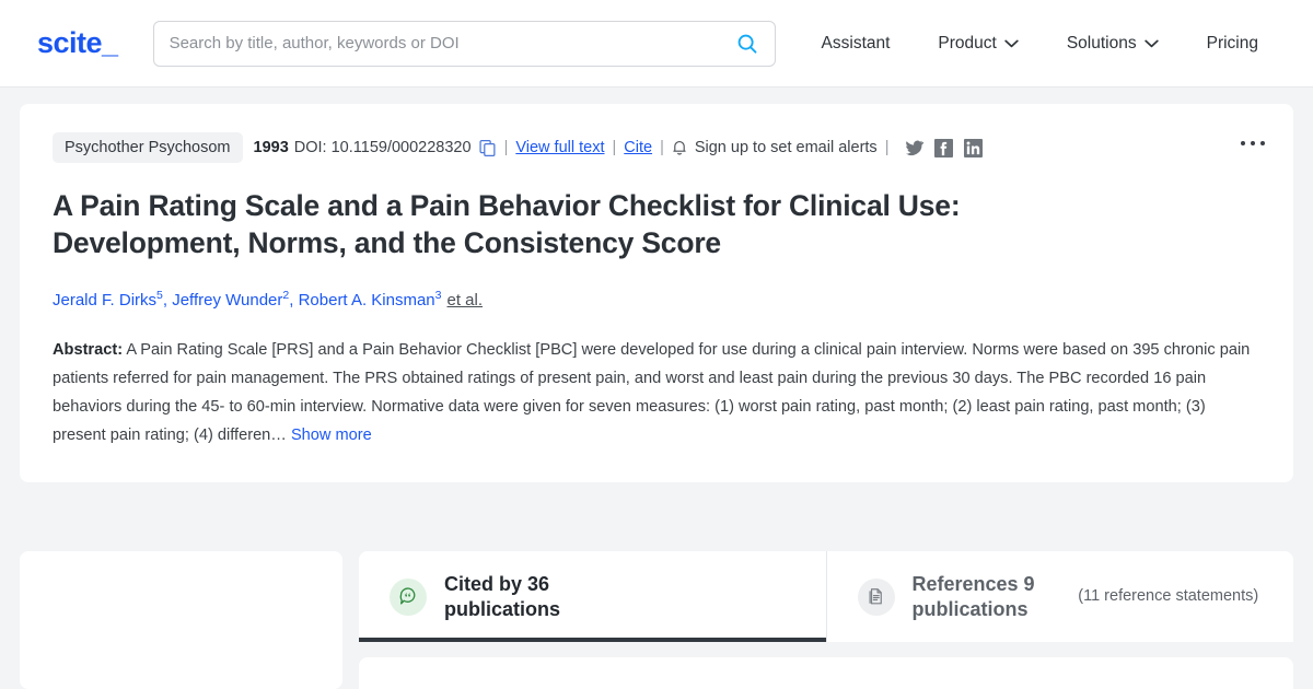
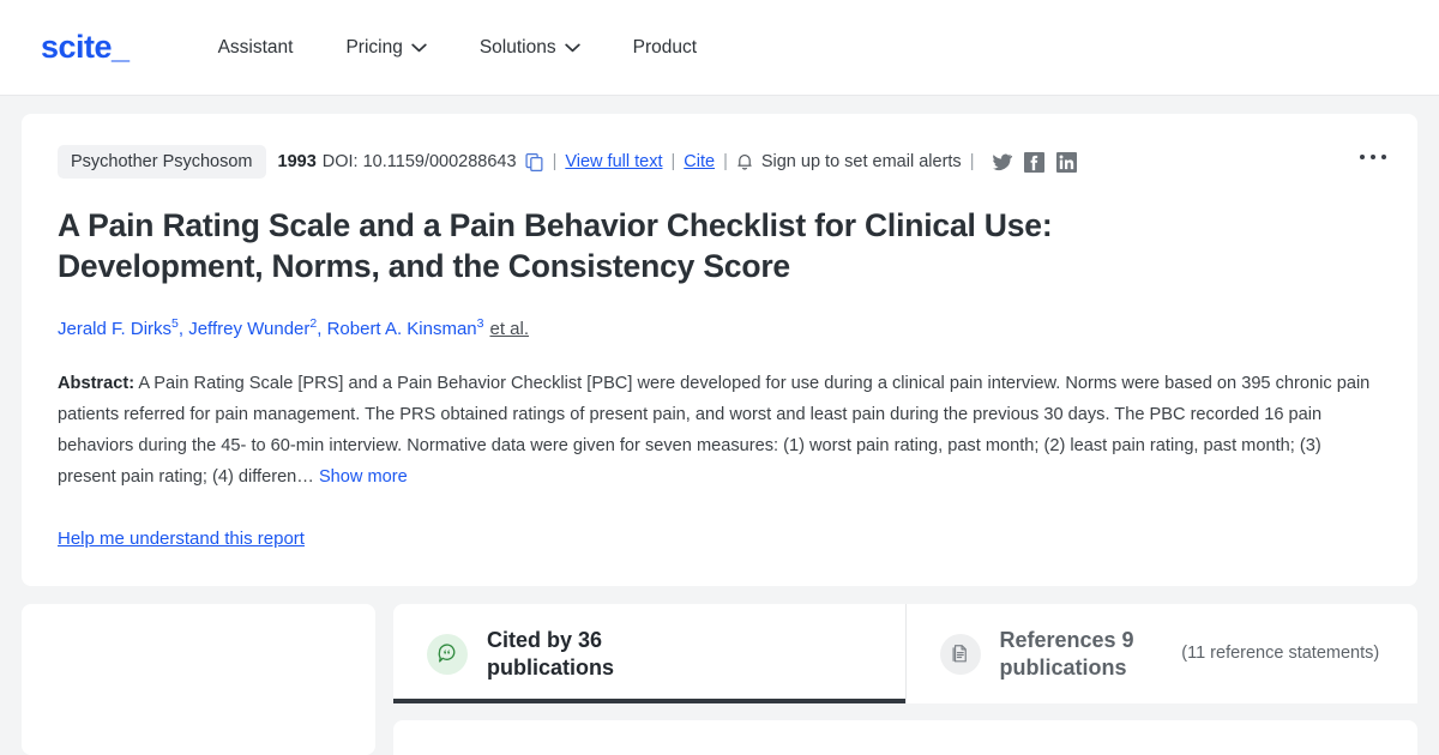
  scite_
- Search by title, author, keywords or DOI
  Assistant
- Product
+ Pricing
  Solutions
- Pricing
+ Product
  Psychother Psychosom
  1993
- DOI: 10.1159/000228320
+ DOI: 10.1159/000288643
  |
  View full text
  |
  Cite
  |
  Sign up to set email alerts
  |
  A Pain Rating Scale and a Pain Behavior Checklist for Clinical Use: Development, Norms, and the Consistency Score
  Jerald F. Dirks5, Jeffrey Wunder2, Robert A. Kinsman3 et al.
  Abstract: A Pain Rating Scale [PRS] and a Pain Behavior Checklist [PBC] were developed for use during a clinical pain interview. Norms were based on 395 chronic pain patients referred for pain management. The PRS obtained ratings of present pain, and worst and least pain during the previous 30 days. The PBC recorded 16 pain behaviors during the 45- to 60-min interview. Normative data were given for seven measures: (1) worst pain rating, past month; (2) least pain rating, past month; (3) present pain rating; (4) differen… Show more
+ Help me understand this report
  Cited by 36 publications
  References 9 publications
  (11 reference statements)
